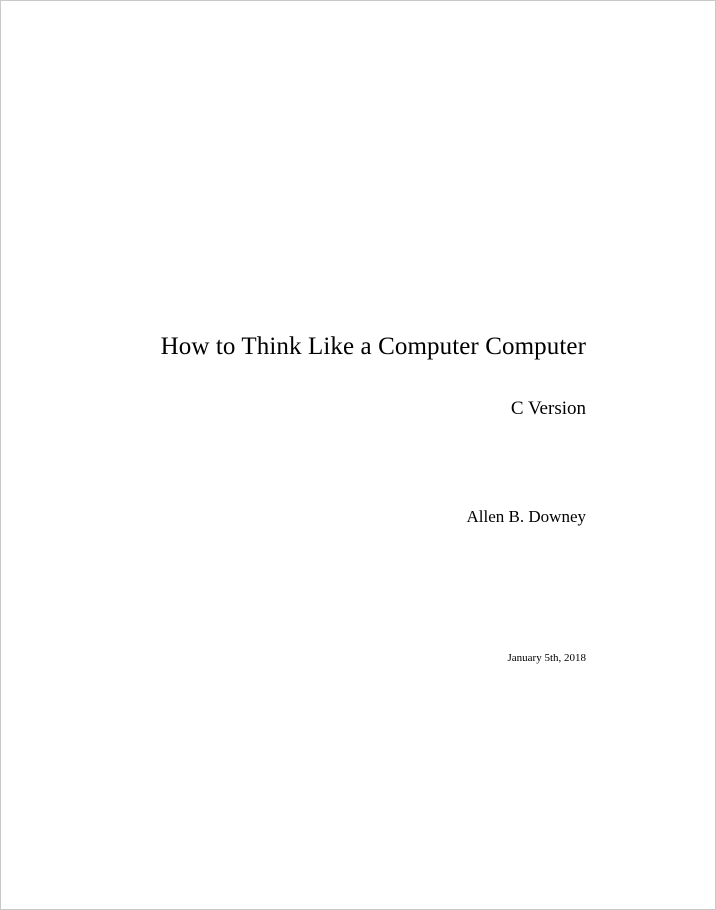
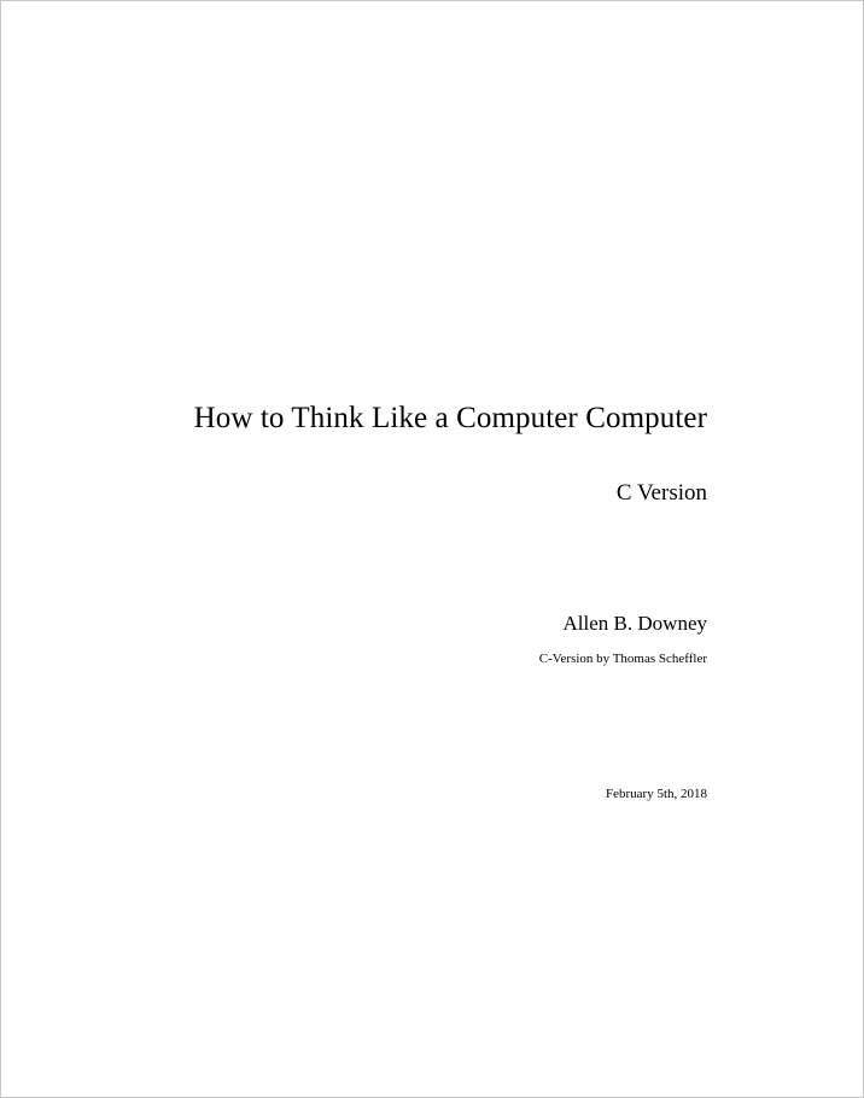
  How to Think Like a Computer Computer
  C Version
  Allen B. Downey
+ C-Version by Thomas Scheffler
- January 5th, 2018
+ February 5th, 2018
